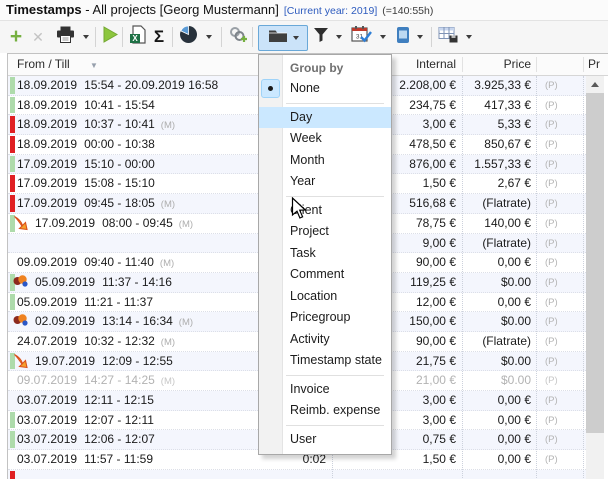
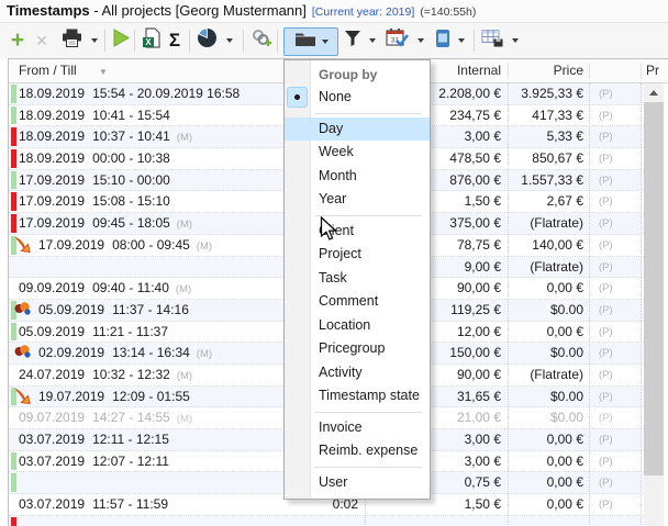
  Timestamps - All projects [Georg Mustermann] [Current year: 2019] (=140:55h)
  +
  ✕
  X
  Σ
  From / Till
  ▼
  Internal
  Price
  Pr
  18.09.2019 15:54 - 20.09.2019 16:58
  2.208,00 €
  3.925,33 €
  (P)
  18.09.2019 10:41 - 15:54
  234,75 €
  417,33 €
  (P)
  18.09.2019 10:37 - 10:41 (M)
  3,00 €
  5,33 €
  (P)
  18.09.2019 00:00 - 10:38
  478,50 €
  850,67 €
  (P)
  17.09.2019 15:10 - 00:00
  876,00 €
  1.557,33 €
  (P)
  17.09.2019 15:08 - 15:10
  1,50 €
  2,67 €
  (P)
  17.09.2019 09:45 - 18:05 (M)
- 516,68 €
+ 375,00 €
  (Flatrate)
  (P)
  17.09.2019 08:00 - 09:45 (M)
  78,75 €
  140,00 €
  (P)
  9,00 €
  (Flatrate)
  (P)
  09.09.2019 09:40 - 11:40 (M)
  90,00 €
  0,00 €
  (P)
  05.09.2019 11:37 - 14:16
  119,25 €
  $0.00
  (P)
  05.09.2019 11:21 - 11:37
  12,00 €
  0,00 €
  (P)
  02.09.2019 13:14 - 16:34 (M)
  150,00 €
  $0.00
  (P)
  24.07.2019 10:32 - 12:32 (M)
  90,00 €
  (Flatrate)
  (P)
- 19.07.2019 12:09 - 12:55
+ 19.07.2019 12:09 - 01:55
- 21,75 €
+ 31,65 €
  $0.00
  (P)
- 09.07.2019 14:27 - 14:25 (M)
+ 09.07.2019 14:27 - 14:55 (M)
  21,00 €
  $0.00
  (P)
  03.07.2019 12:11 - 12:15
  3,00 €
  0,00 €
  (P)
  03.07.2019 12:07 - 12:11
  3,00 €
  0,00 €
  (P)
- 03.07.2019 12:06 - 12:07
  0,75 €
  0,00 €
  (P)
  03.07.2019 11:57 - 11:59
  0:02
  1,50 €
  0,00 €
  (P)
  Group by
  None
  Day
  Week
  Month
  Year
  Project
  Task
  Comment
  Location
  Pricegroup
  Activity
  Timestamp state
  Invoice
  Reimb. expense
  User
